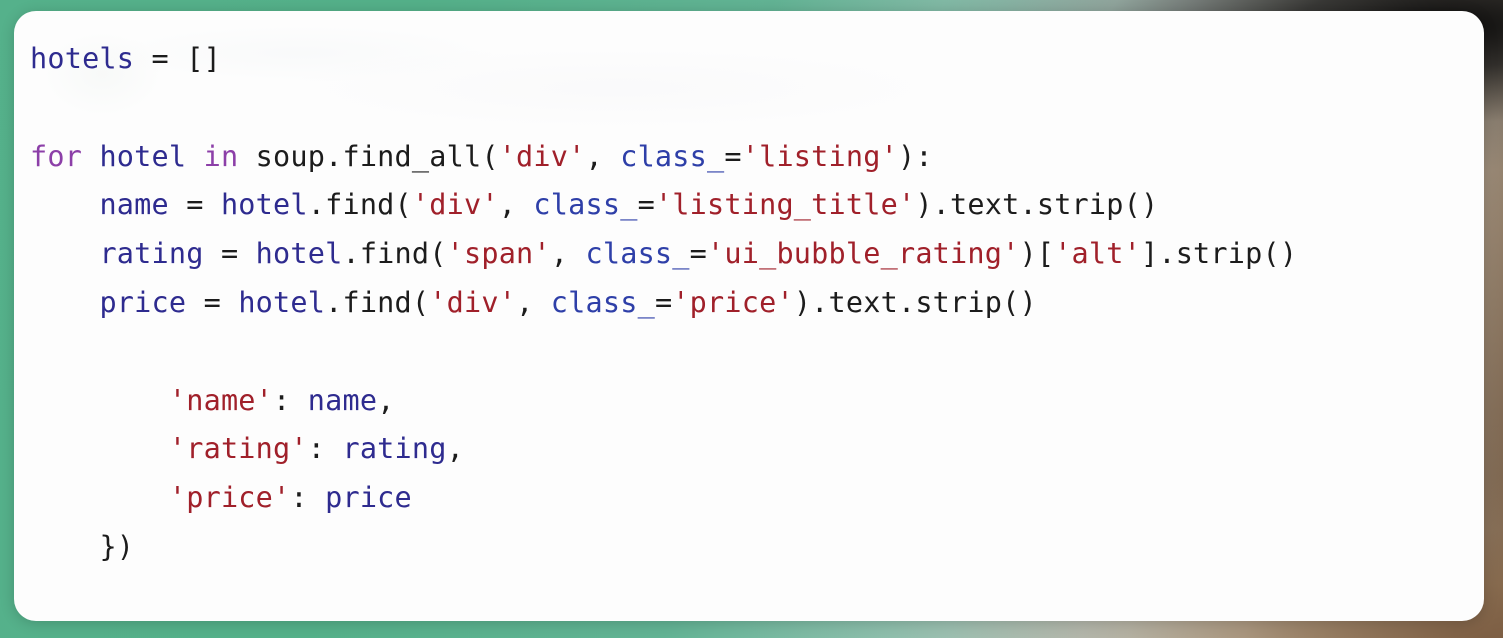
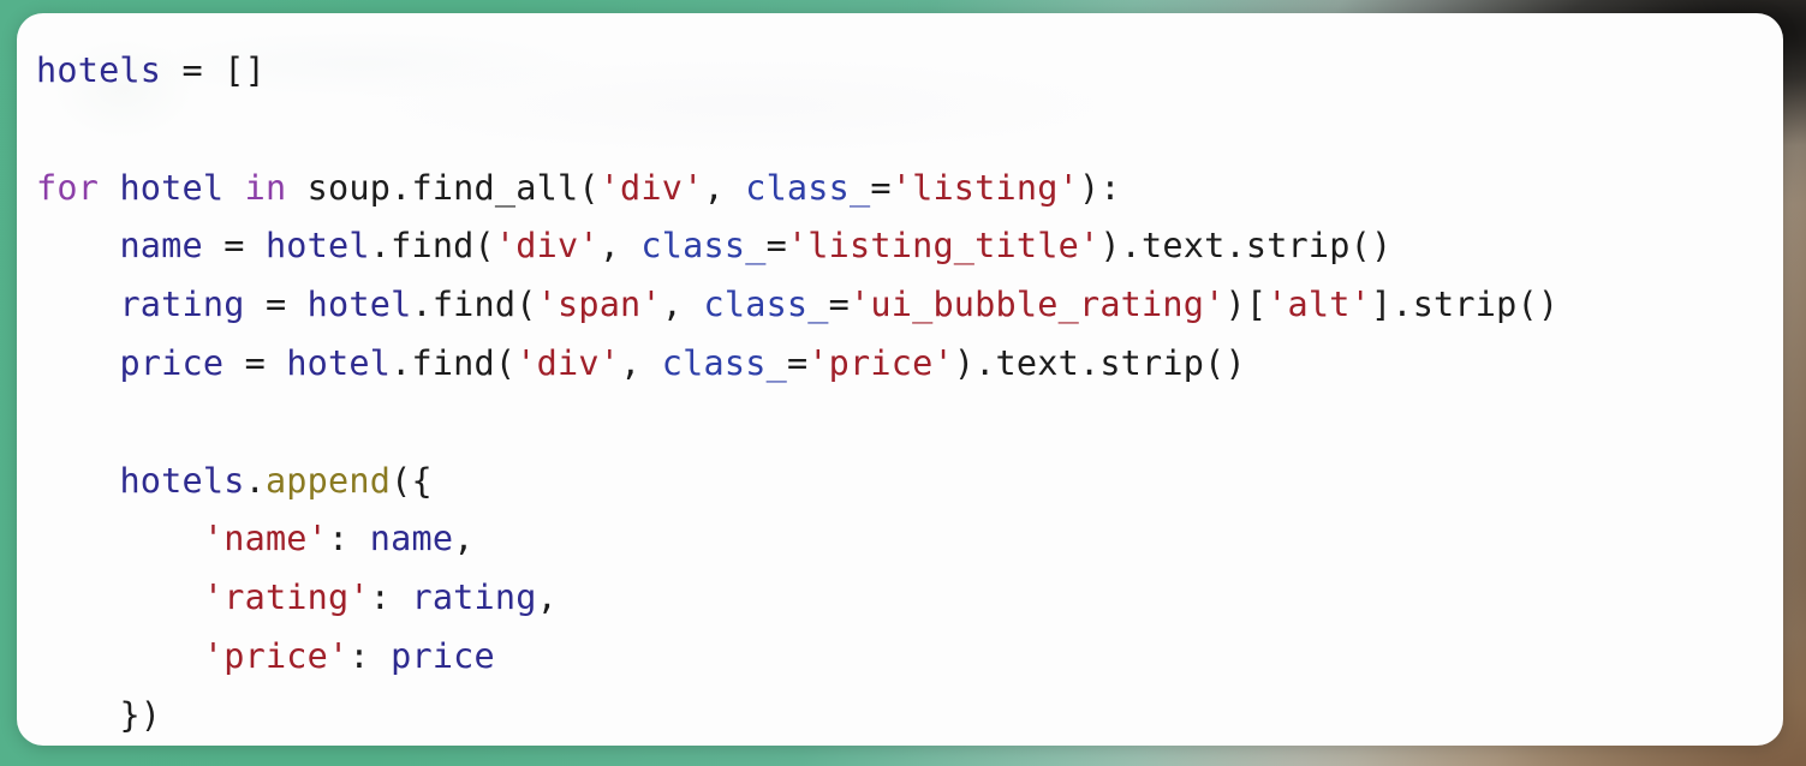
  hotels = []
  for hotel in soup.find_all('div', class_='listing'):
  name = hotel.find('div', class_='listing_title').text.strip()
  rating = hotel.find('span', class_='ui_bubble_rating')['alt'].strip()
  price = hotel.find('div', class_='price').text.strip()
+ hotels.append({
  'name': name,
  'rating': rating,
  'price': price
  })
